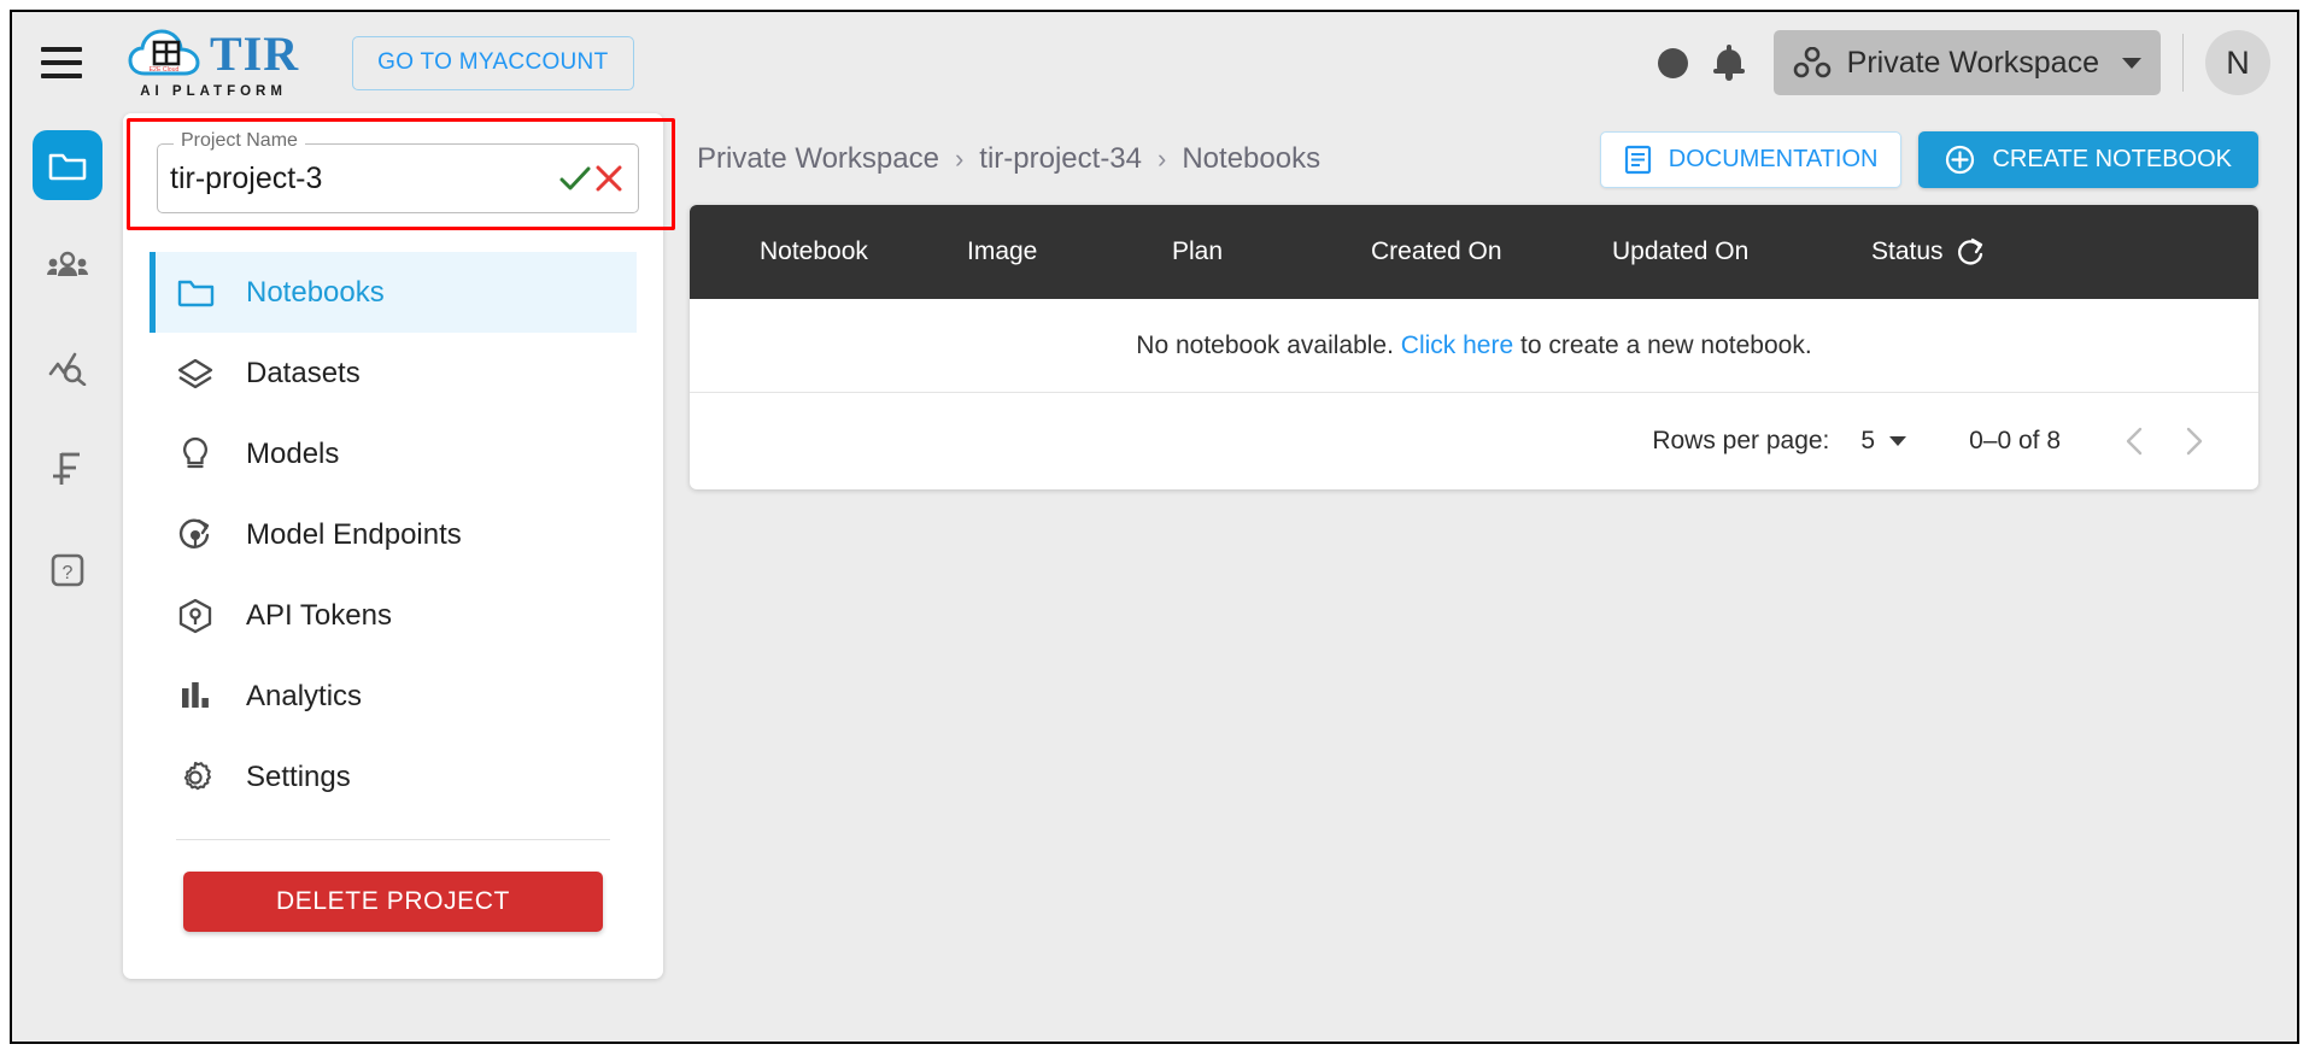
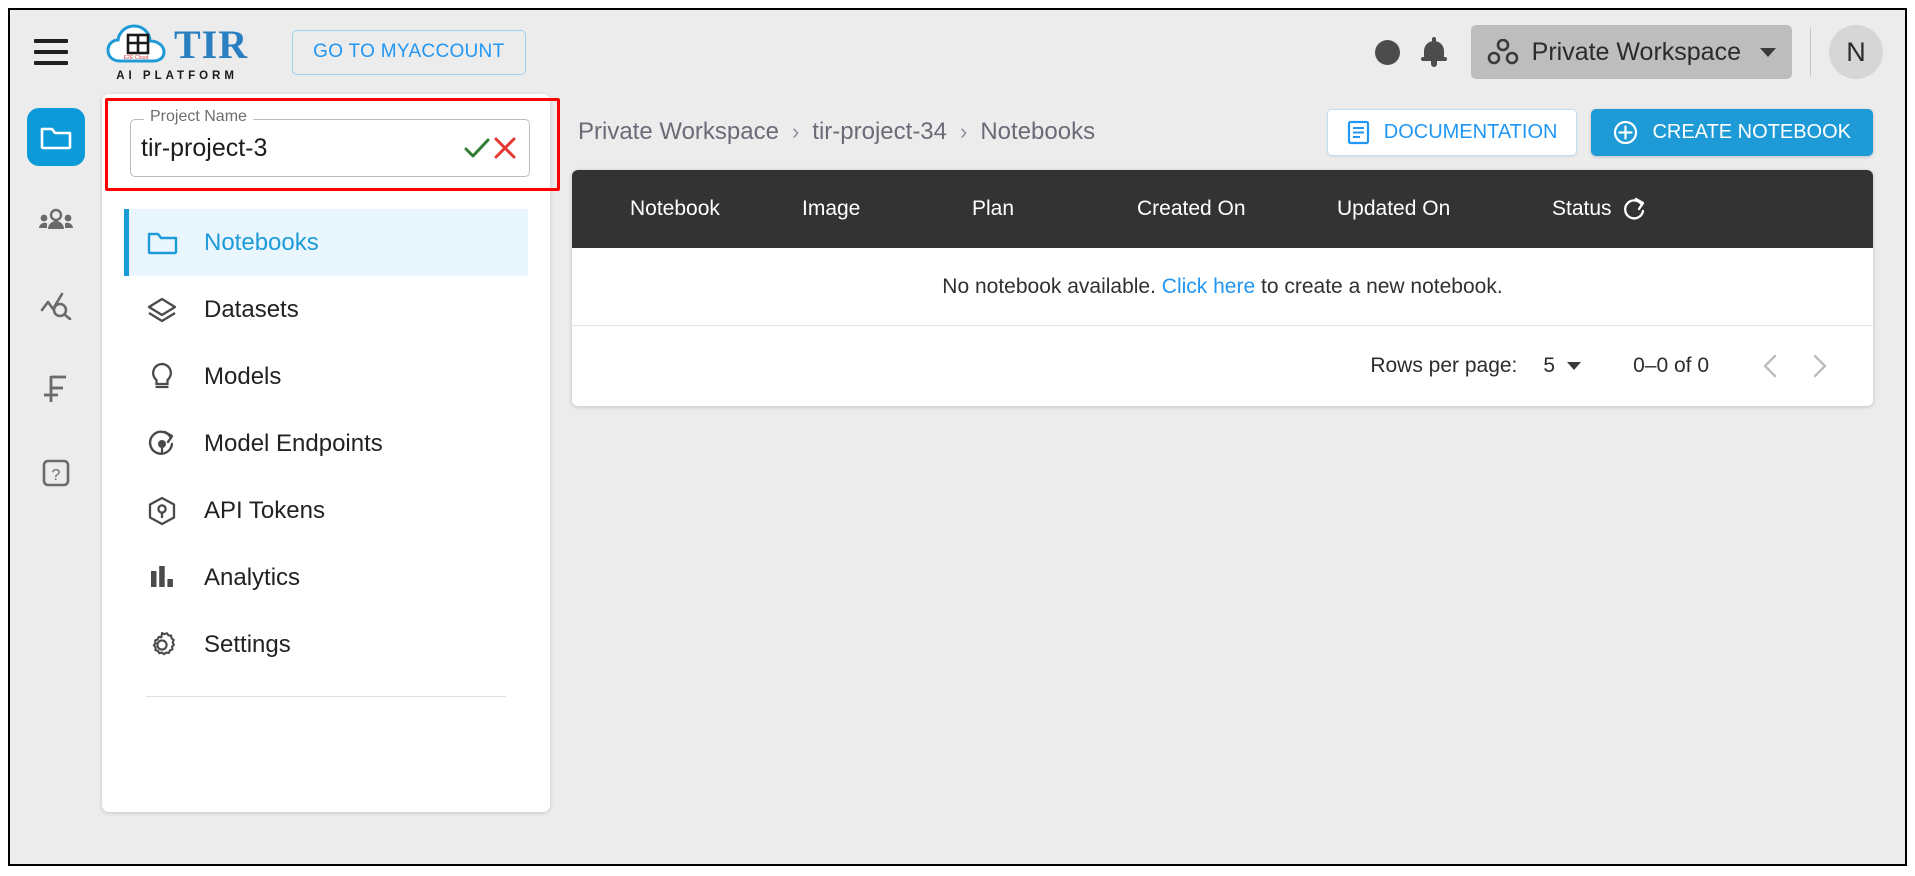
  TIR
  AI PLATFORM
  GO TO MYACCOUNT
  Private Workspace
  N
  ?
  Project Name
  tir-project-3
  Notebooks
  Datasets
  Models
  Model Endpoints
  API Tokens
  Analytics
  Settings
- DELETE PROJECT
  Private Workspace
  ›
  tir-project-34
  ›
  Notebooks
  DOCUMENTATION
  CREATE NOTEBOOK
  Notebook
  Image
  Plan
  Created On
  Updated On
  Status
  No notebook available.
  Click here
  to create a new notebook.
  Rows per page:
  5
- 0–0 of 8
+ 0–0 of 0
